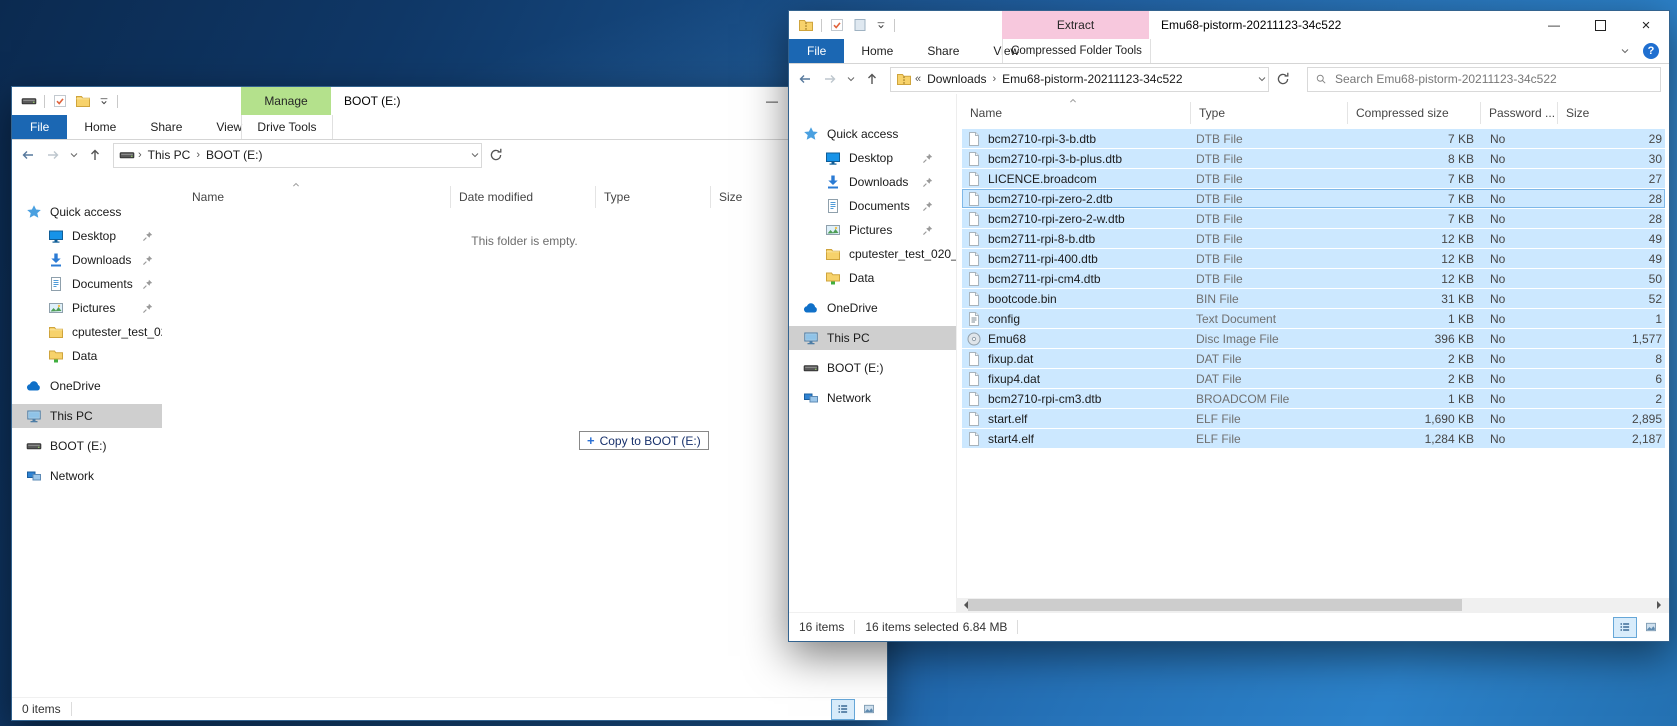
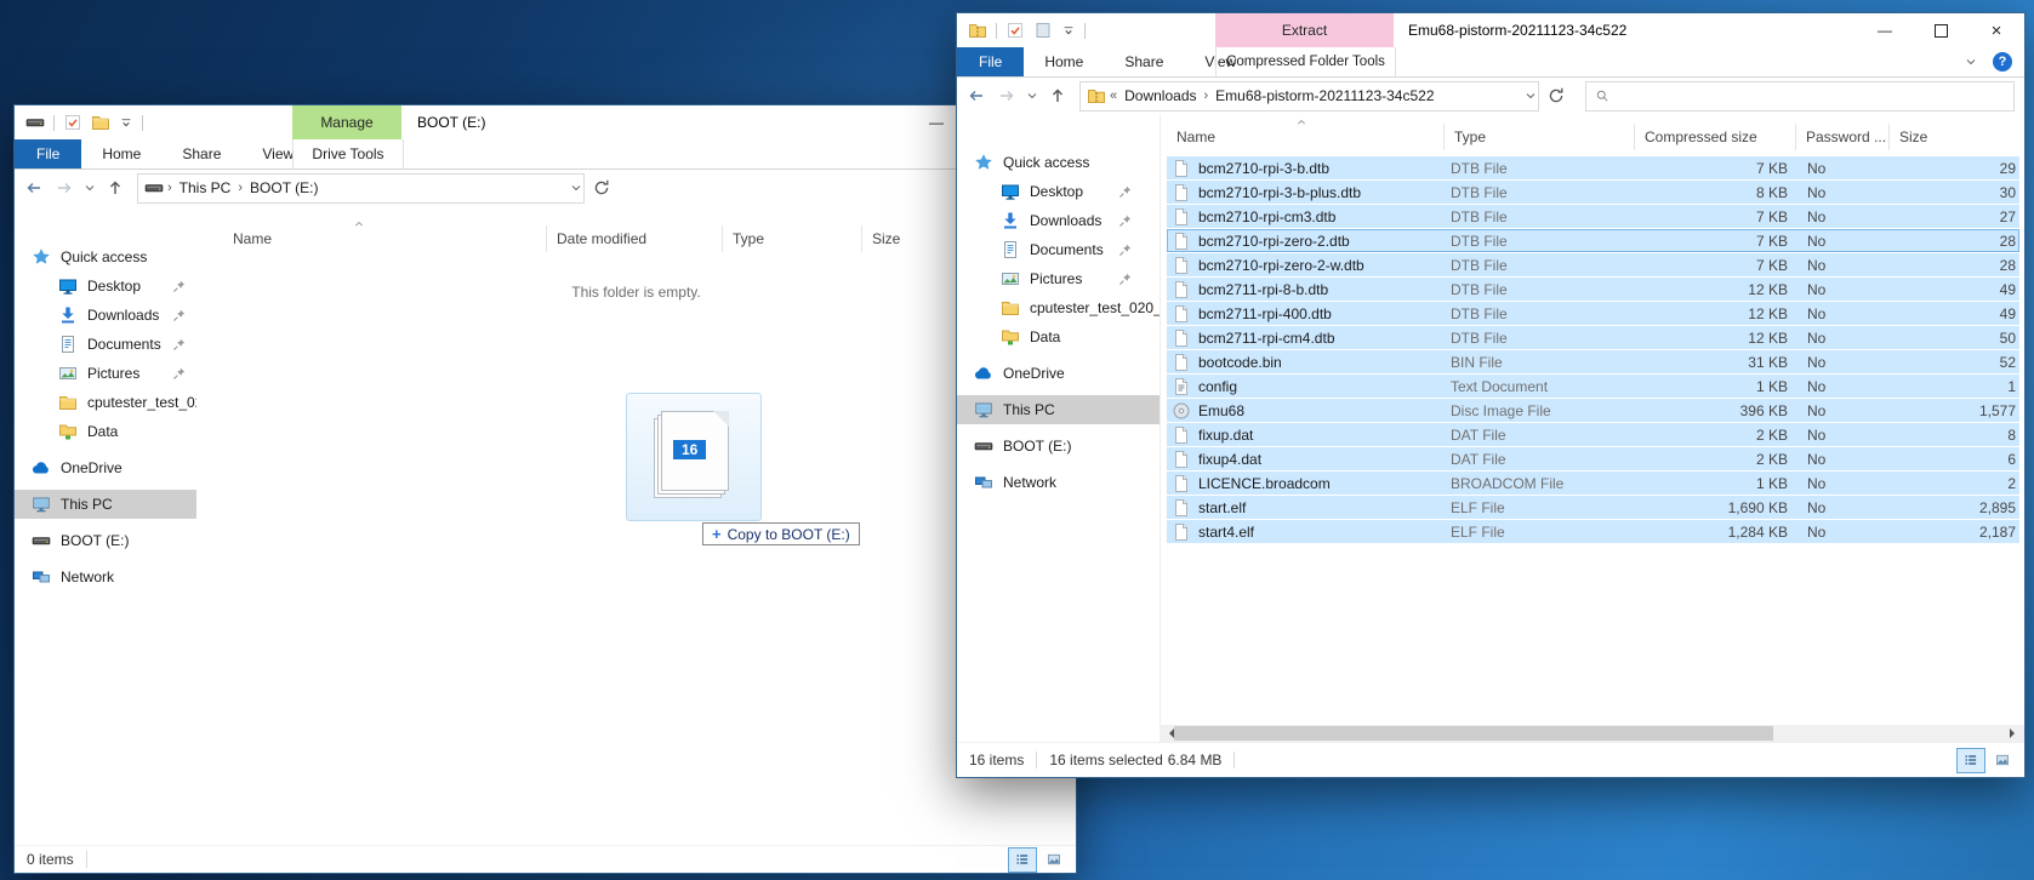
  Manage
  BOOT (E:)
  —
  File
  Home
  Share
  View
  Drive Tools
  ›
  This PC
  ›
  BOOT (E:)
  Quick access
  Desktop
  Downloads
  Documents
  Pictures
  cputester_test_0
  Data
  OneDrive
  This PC
  BOOT (E:)
  Network
  Name
  Date modified
  Type
  Size
  This folder is empty.
  0 items
+ 16
  +
  Copy to BOOT (E:)
  Extract
  Emu68-pistorm-20211123-34c522
  —
  ×
  File
  Home
  Share
  View
  Compressed Folder Tools
  ?
  «
  Downloads
  ›
  Emu68-pistorm-20211123-34c522
- Search Emu68-pistorm-20211123-34c522
  Quick access
  Desktop
  Downloads
  Documents
  Pictures
  cputester_test_020_
  Data
  OneDrive
  This PC
  BOOT (E:)
  Network
  Name
  Type
  Compressed size
  Password ...
  Size
  bcm2710-rpi-3-b.dtb
  DTB File
  7 KB
  No
  29
  bcm2710-rpi-3-b-plus.dtb
  DTB File
  8 KB
  No
  30
- LICENCE.broadcom
+ bcm2710-rpi-cm3.dtb
  DTB File
  7 KB
  No
  27
  bcm2710-rpi-zero-2.dtb
  DTB File
  7 KB
  No
  28
  bcm2710-rpi-zero-2-w.dtb
  DTB File
  7 KB
  No
  28
  bcm2711-rpi-8-b.dtb
  DTB File
  12 KB
  No
  49
  bcm2711-rpi-400.dtb
  DTB File
  12 KB
  No
  49
  bcm2711-rpi-cm4.dtb
  DTB File
  12 KB
  No
  50
  bootcode.bin
  BIN File
  31 KB
  No
  52
  config
  Text Document
  1 KB
  No
  1
  Emu68
  Disc Image File
  396 KB
  No
  1,577
  fixup.dat
  DAT File
  2 KB
  No
  8
  fixup4.dat
  DAT File
  2 KB
  No
  6
- bcm2710-rpi-cm3.dtb
+ LICENCE.broadcom
  BROADCOM File
  1 KB
  No
  2
  start.elf
  ELF File
  1,690 KB
  No
  2,895
  start4.elf
  ELF File
  1,284 KB
  No
  2,187
  16 items
  16 items selected
  6.84 MB
